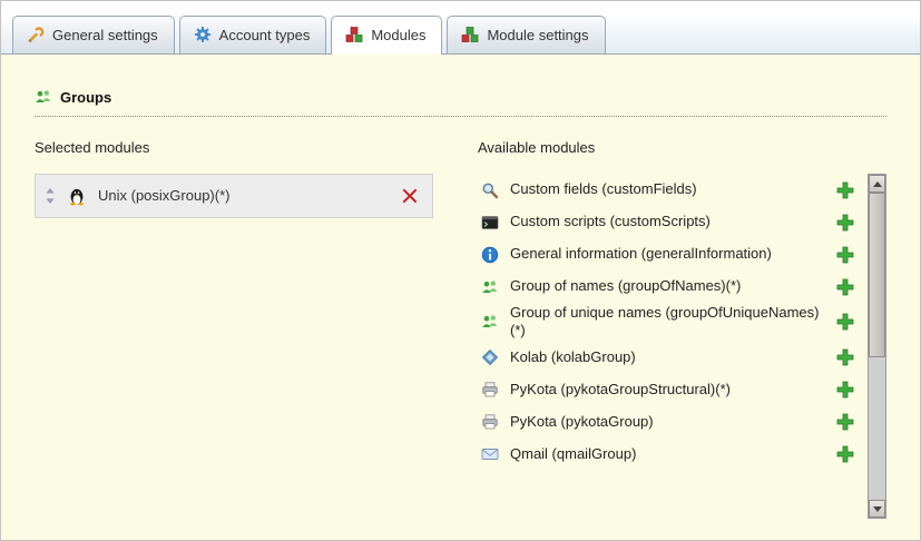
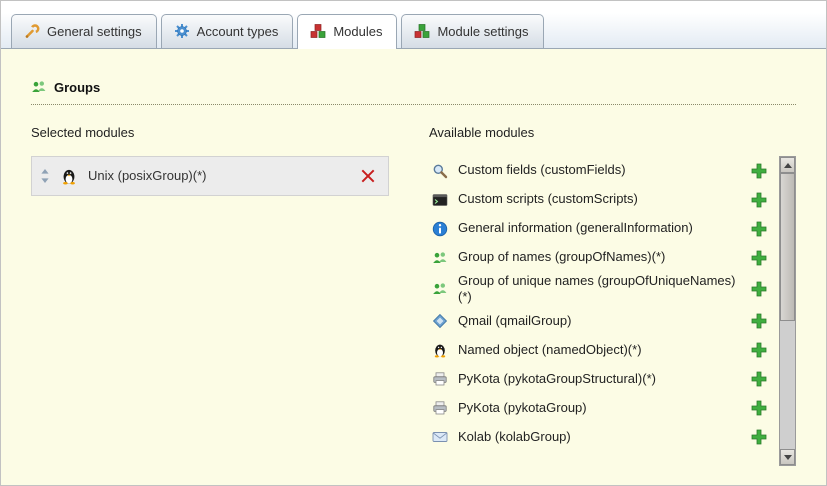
  General settings
  Account types
  Modules
  Module settings
  Groups
  Selected modules
  Unix (posixGroup)(*)
  Available modules
  Custom fields (customFields)
  Custom scripts (customScripts)
  General information (generalInformation)
  Group of names (groupOfNames)(*)
  Group of unique names (groupOfUniqueNames)(*)
- Kolab (kolabGroup)
+ Qmail (qmailGroup)
+ Named object (namedObject)(*)
  PyKota (pykotaGroupStructural)(*)
  PyKota (pykotaGroup)
- Qmail (qmailGroup)
+ Kolab (kolabGroup)
